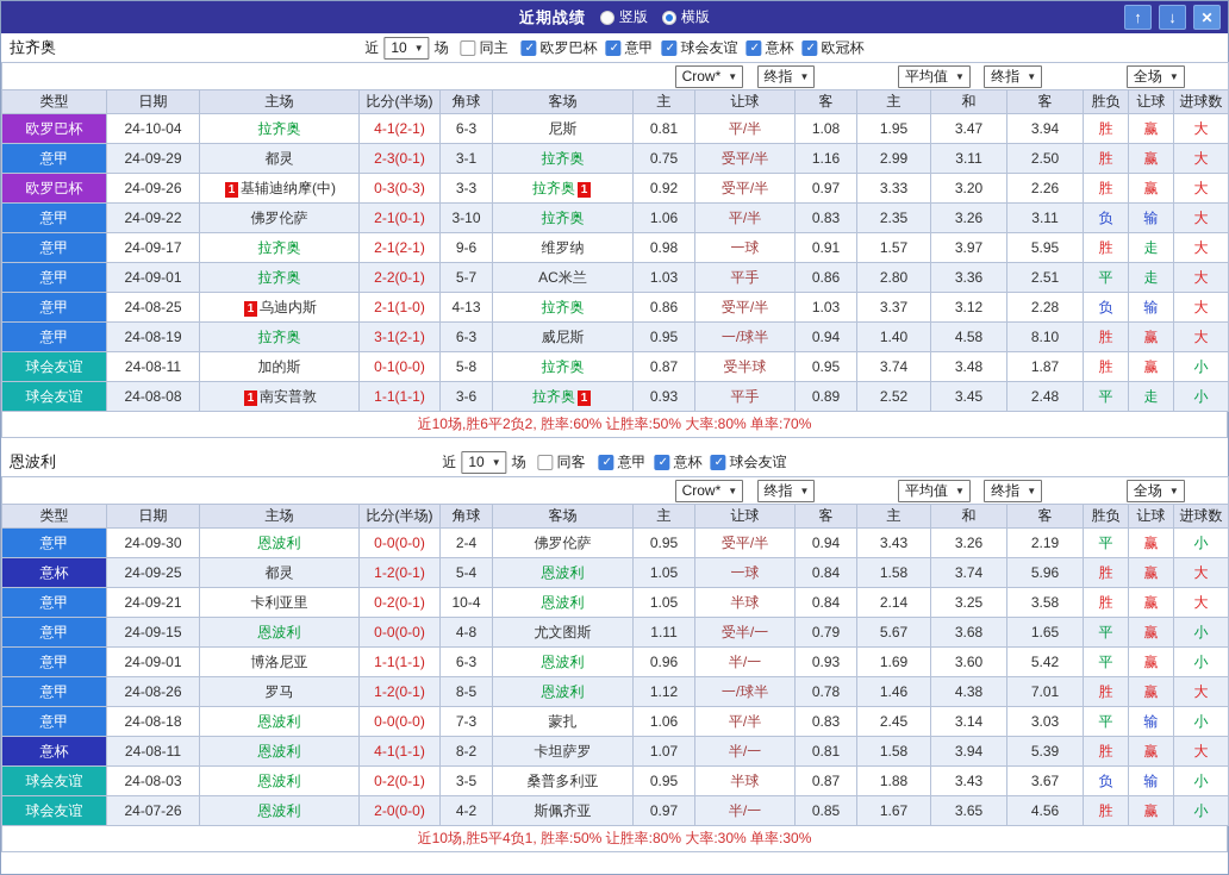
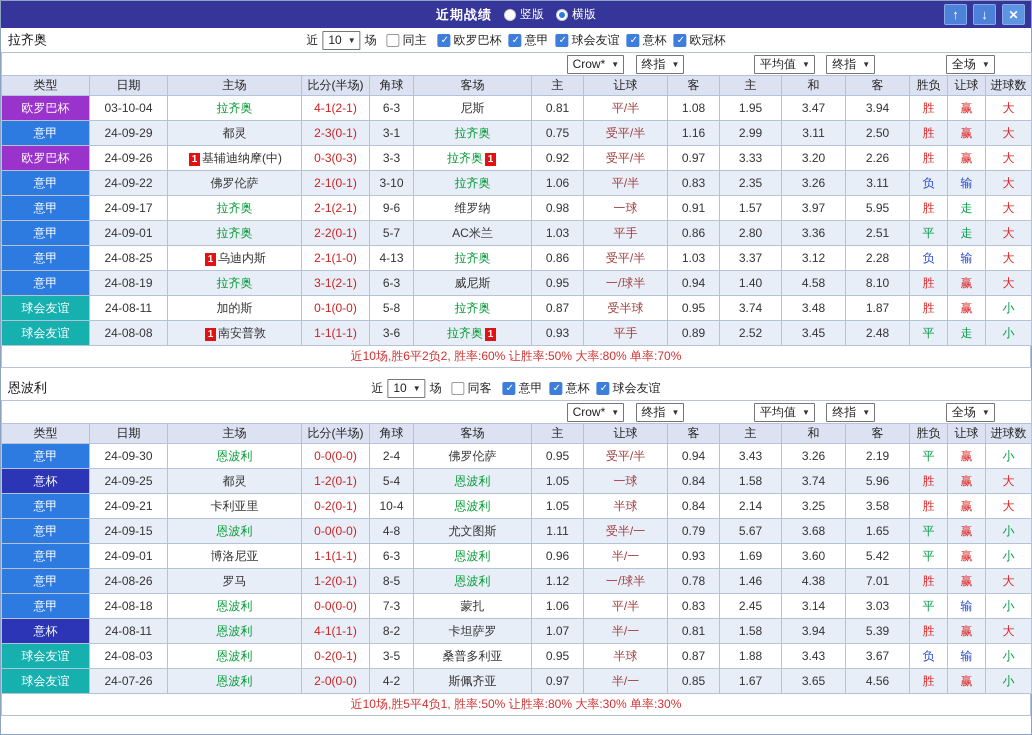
  近期战绩
  竖版
  横版
  ↑
  ↓
  ✕
  拉齐奥
  近
  10
  ▼
  场
  同主
  欧罗巴杯
  意甲
  球会友谊
  意杯
  欧冠杯
  	Crow* ▼ 终指 ▼	平均值 ▼ 终指 ▼	全场 ▼
  类型	日期	主场	比分(半场)	角球	客场	主	让球	客	主	和	客	胜负	让球	进球数
- 欧罗巴杯	24-10-04	拉齐奥	4-1(2-1)	6-3	尼斯	0.81	平/半	1.08	1.95	3.47	3.94	胜	赢	大
+ 欧罗巴杯	03-10-04	拉齐奥	4-1(2-1)	6-3	尼斯	0.81	平/半	1.08	1.95	3.47	3.94	胜	赢	大
  意甲	24-09-29	都灵	2-3(0-1)	3-1	拉齐奥	0.75	受平/半	1.16	2.99	3.11	2.50	胜	赢	大
  欧罗巴杯	24-09-26	1 基辅迪纳摩(中)	0-3(0-3)	3-3	拉齐奥 1	0.92	受平/半	0.97	3.33	3.20	2.26	胜	赢	大
  意甲	24-09-22	佛罗伦萨	2-1(0-1)	3-10	拉齐奥	1.06	平/半	0.83	2.35	3.26	3.11	负	输	大
  意甲	24-09-17	拉齐奥	2-1(2-1)	9-6	维罗纳	0.98	一球	0.91	1.57	3.97	5.95	胜	走	大
  意甲	24-09-01	拉齐奥	2-2(0-1)	5-7	AC米兰	1.03	平手	0.86	2.80	3.36	2.51	平	走	大
  意甲	24-08-25	1 乌迪内斯	2-1(1-0)	4-13	拉齐奥	0.86	受平/半	1.03	3.37	3.12	2.28	负	输	大
  意甲	24-08-19	拉齐奥	3-1(2-1)	6-3	威尼斯	0.95	一/球半	0.94	1.40	4.58	8.10	胜	赢	大
  球会友谊	24-08-11	加的斯	0-1(0-0)	5-8	拉齐奥	0.87	受半球	0.95	3.74	3.48	1.87	胜	赢	小
  球会友谊	24-08-08	1 南安普敦	1-1(1-1)	3-6	拉齐奥 1	0.93	平手	0.89	2.52	3.45	2.48	平	走	小
  近10场,胜6平2负2, 胜率:60% 让胜率:50% 大率:80% 单率:70%
  恩波利
  近
  10
  ▼
  场
  同客
  意甲
  意杯
  球会友谊
  	Crow* ▼ 终指 ▼	平均值 ▼ 终指 ▼	全场 ▼
  类型	日期	主场	比分(半场)	角球	客场	主	让球	客	主	和	客	胜负	让球	进球数
  意甲	24-09-30	恩波利	0-0(0-0)	2-4	佛罗伦萨	0.95	受平/半	0.94	3.43	3.26	2.19	平	赢	小
  意杯	24-09-25	都灵	1-2(0-1)	5-4	恩波利	1.05	一球	0.84	1.58	3.74	5.96	胜	赢	大
  意甲	24-09-21	卡利亚里	0-2(0-1)	10-4	恩波利	1.05	半球	0.84	2.14	3.25	3.58	胜	赢	大
  意甲	24-09-15	恩波利	0-0(0-0)	4-8	尤文图斯	1.11	受半/一	0.79	5.67	3.68	1.65	平	赢	小
  意甲	24-09-01	博洛尼亚	1-1(1-1)	6-3	恩波利	0.96	半/一	0.93	1.69	3.60	5.42	平	赢	小
  意甲	24-08-26	罗马	1-2(0-1)	8-5	恩波利	1.12	一/球半	0.78	1.46	4.38	7.01	胜	赢	大
  意甲	24-08-18	恩波利	0-0(0-0)	7-3	蒙扎	1.06	平/半	0.83	2.45	3.14	3.03	平	输	小
  意杯	24-08-11	恩波利	4-1(1-1)	8-2	卡坦萨罗	1.07	半/一	0.81	1.58	3.94	5.39	胜	赢	大
  球会友谊	24-08-03	恩波利	0-2(0-1)	3-5	桑普多利亚	0.95	半球	0.87	1.88	3.43	3.67	负	输	小
  球会友谊	24-07-26	恩波利	2-0(0-0)	4-2	斯佩齐亚	0.97	半/一	0.85	1.67	3.65	4.56	胜	赢	小
  近10场,胜5平4负1, 胜率:50% 让胜率:80% 大率:30% 单率:30%
